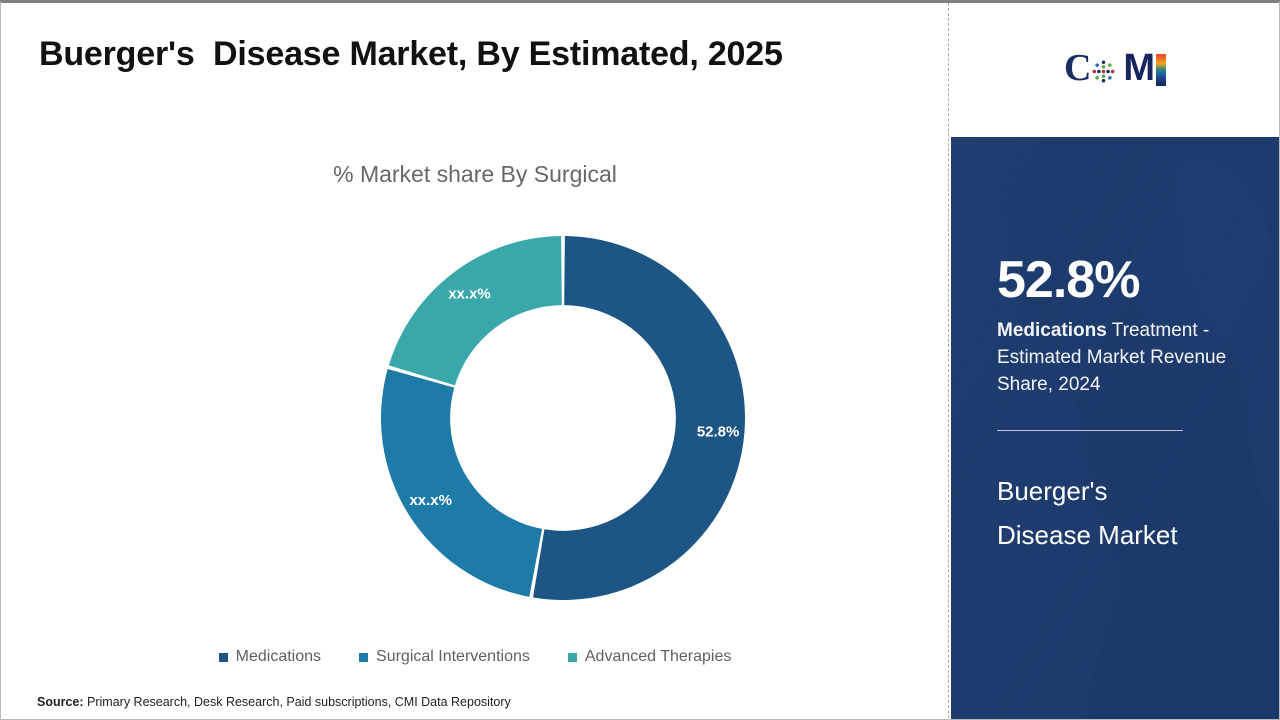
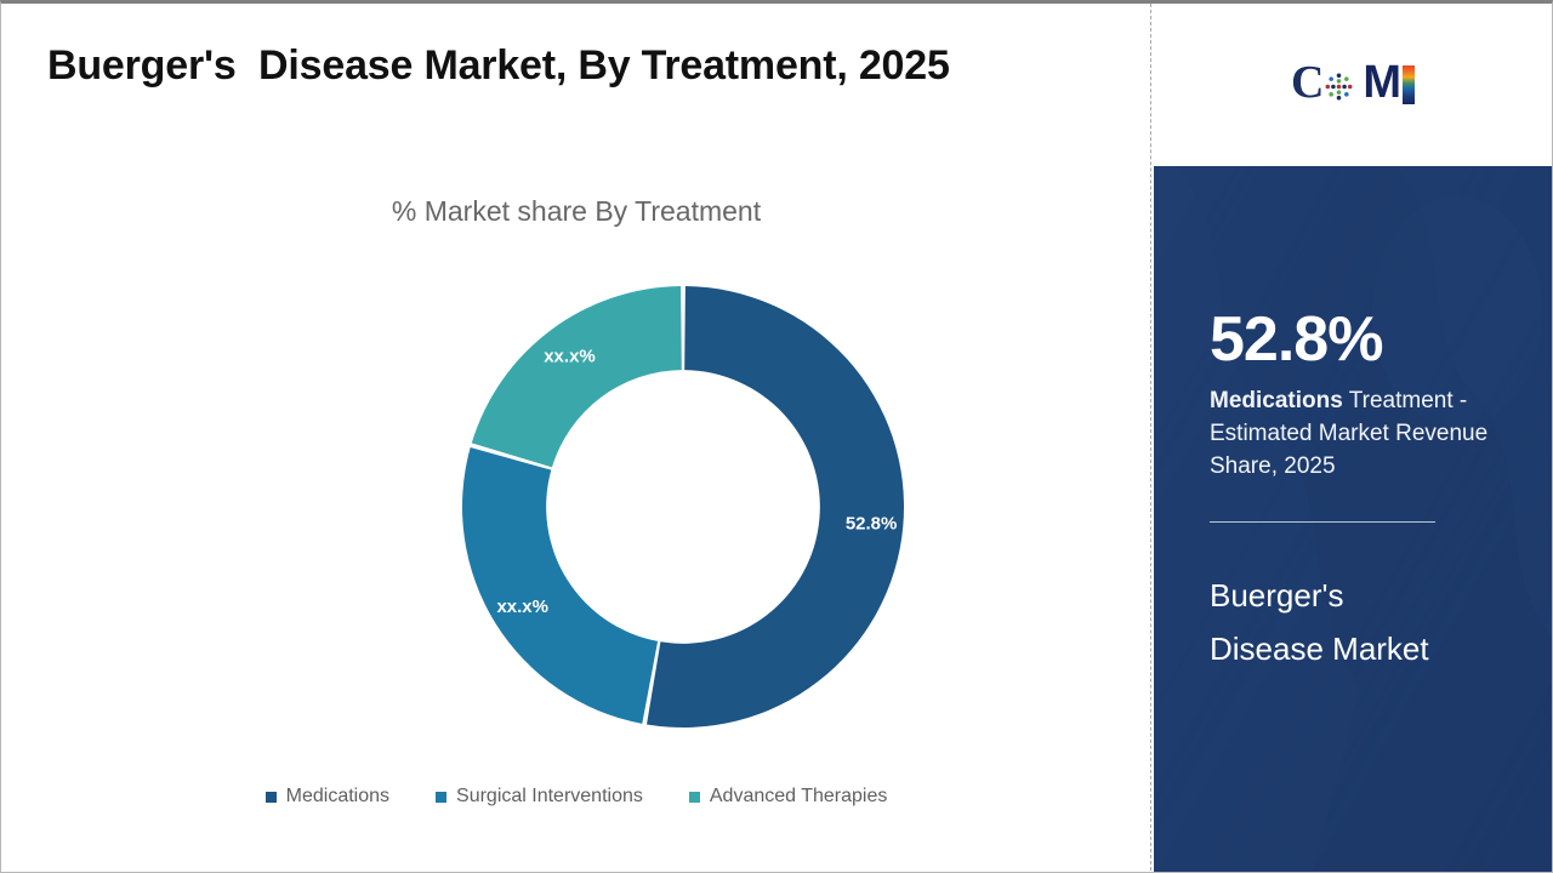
- Buerger's Disease Market, By Estimated, 2025
+ Buerger's Disease Market, By Treatment, 2025
- % Market share By Surgical
+ % Market share By Treatment
  52.8%
  xx.x%
  xx.x%
  Medications
  Surgical Interventions
  Advanced Therapies
- Source: Primary Research, Desk Research, Paid subscriptions, CMI Data Repository
  C
  M
  52.8%
- Medications Treatment - Estimated Market Revenue Share, 2024
+ Medications Treatment - Estimated Market Revenue Share, 2025
  Buerger's
  Disease Market
